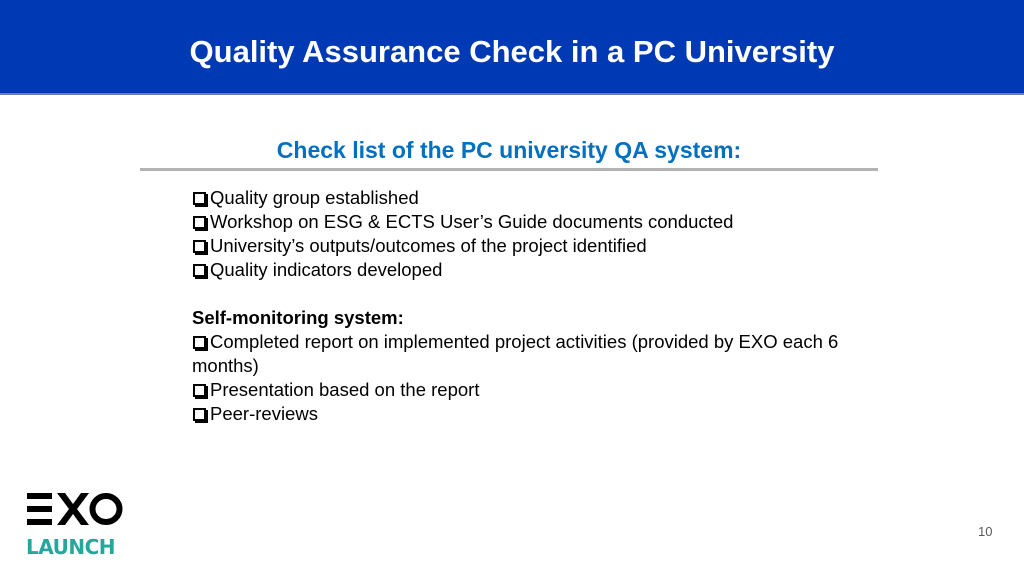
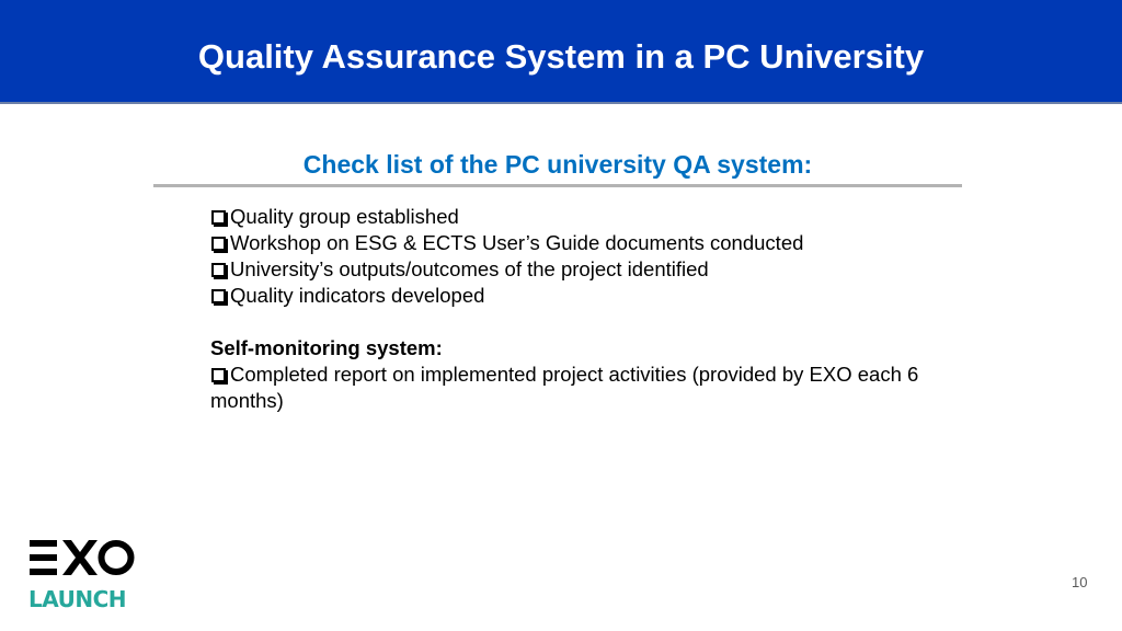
- Quality Assurance Check in a PC University
+ Quality Assurance System in a PC University
  Check list of the PC university QA system:
  Quality group established
  Workshop on ESG & ECTS User’s Guide documents conducted
  University’s outputs/outcomes of the project identified
  Quality indicators developed
  Self-monitoring system:
  Completed report on implemented project activities (provided by EXO each 6 months)
- Presentation based on the report
- Peer-reviews
  LAUNCH
  10
